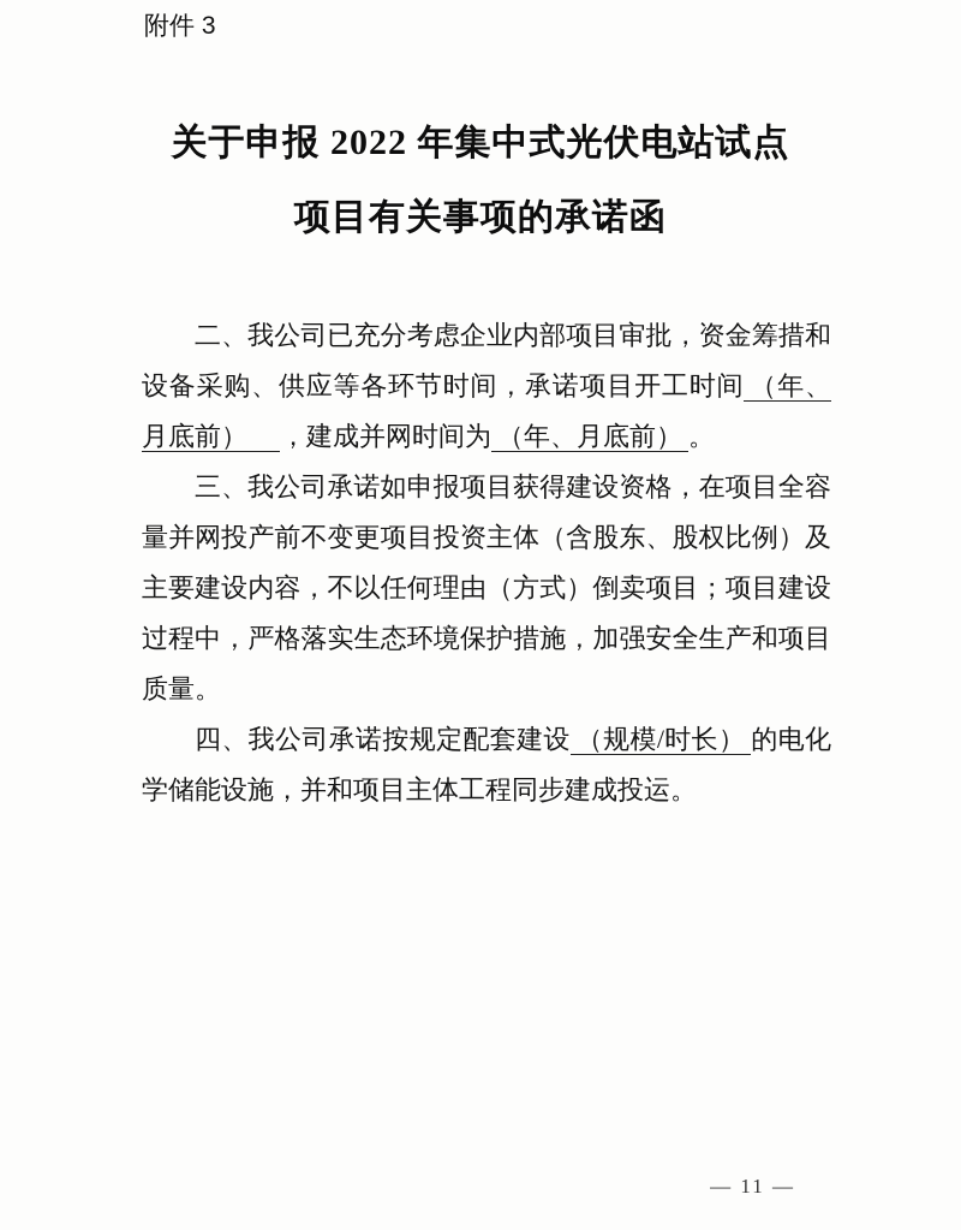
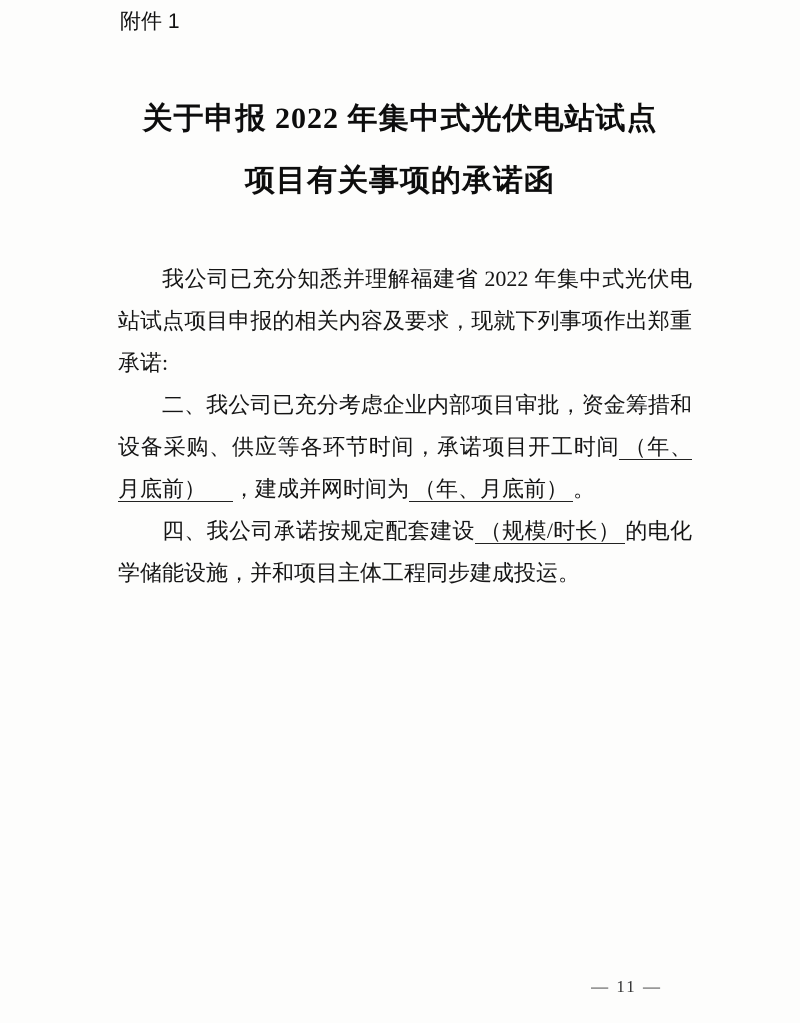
- 附件 3
+ 附件 1
  关于申报 2022 年集中式光伏电站试点
  项目有关事项的承诺函
+ 我公司已充分知悉并理解福建省 2022 年集中式光伏电站试点项目申报的相关内容及要求，现就下列事项作出郑重承诺:
  二、我公司已充分考虑企业内部项目审批，资金筹措和设备采购、供应等各环节时间，承诺项目开工时间 （年、月底前） ，建成并网时间为 （年、月底前） 。
- 三、我公司承诺如申报项目获得建设资格，在项目全容量并网投产前不变更项目投资主体（含股东、股权比例）及主要建设内容，不以任何理由（方式）倒卖项目；项目建设过程中，严格落实生态环境保护措施，加强安全生产和项目质量。
  四、我公司承诺按规定配套建设 （规模/时长） 的电化学储能设施，并和项目主体工程同步建成投运。
  — 11 —
